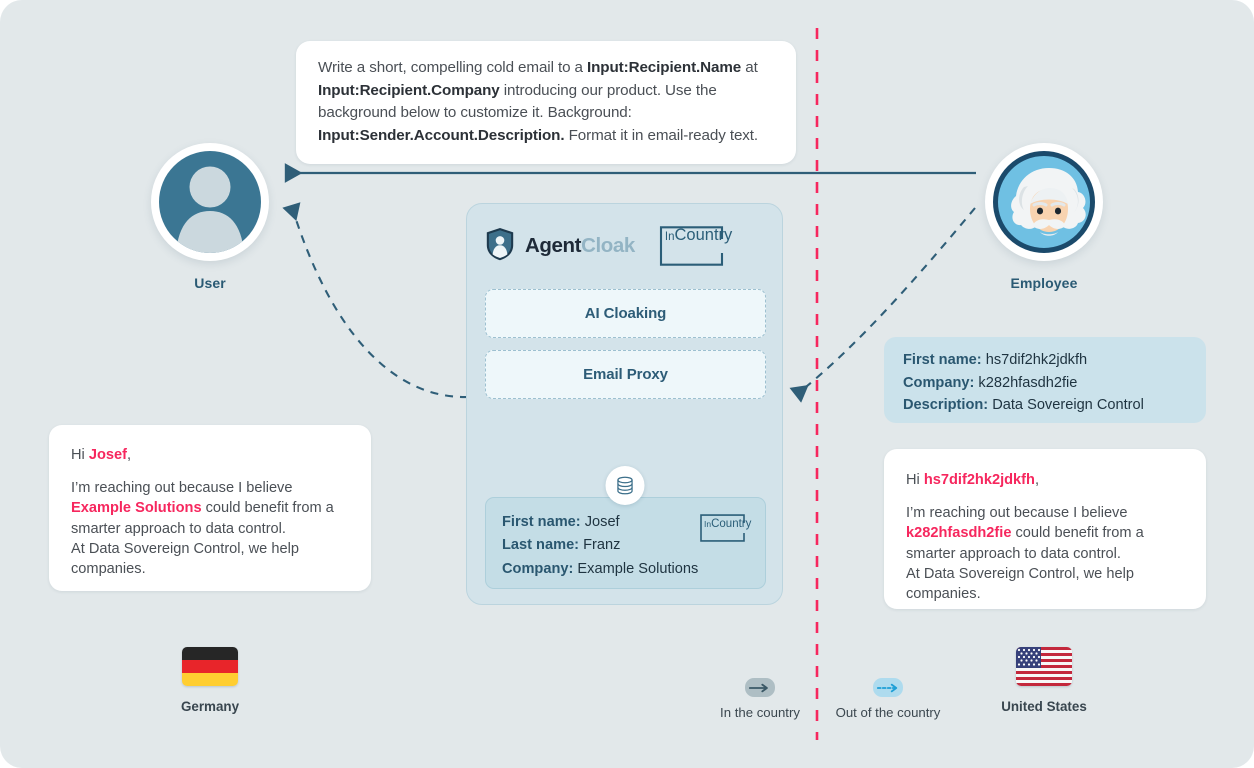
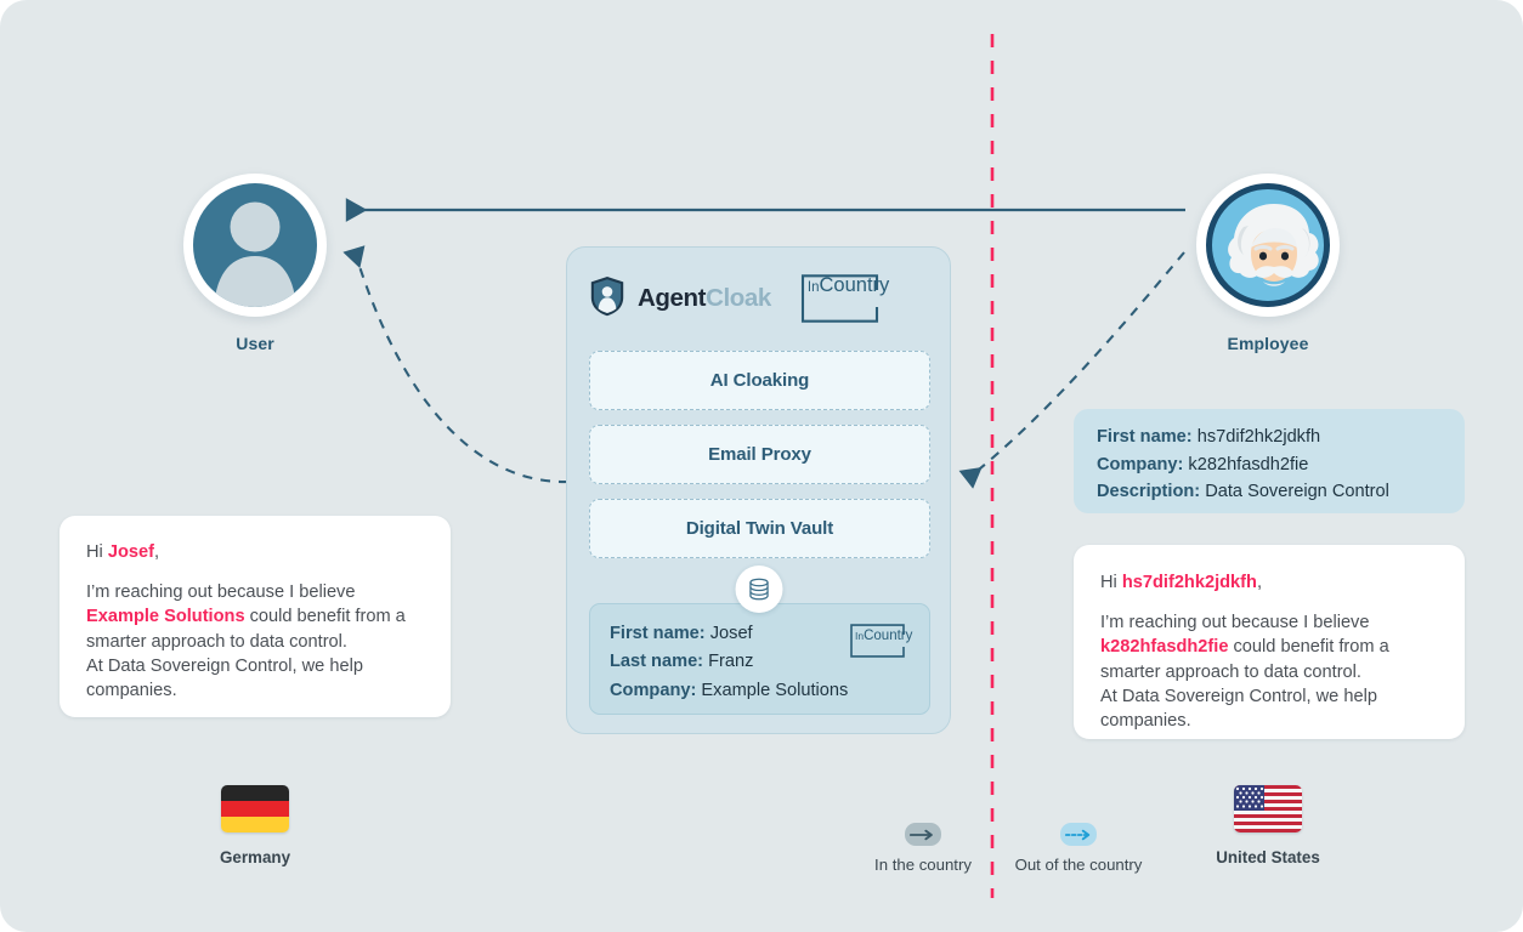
- Write a short, compelling cold email to a Input:Recipient.Name at Input:Recipient.Company introducing our product. Use the background below to customize it. Background: Input:Sender.Account.Description. Format it in email-ready text.
  User
  Employee
  AgentCloak
  InCountry
  AI Cloaking
  Email Proxy
+ Digital Twin Vault
  First name: Josef
  Last name: Franz
  Company: Example Solutions
  InCountry
  Hi Josef,
  I’m reaching out because I believe Example Solutions could benefit from a smarter approach to data control.
  At Data Sovereign Control, we help companies.
  First name: hs7dif2hk2jdkfh
  Company: k282hfasdh2fie
  Description: Data Sovereign Control
  Hi hs7dif2hk2jdkfh,
  I’m reaching out because I believe k282hfasdh2fie could benefit from a smarter approach to data control.
  At Data Sovereign Control, we help companies.
  Germany
  United States
  In the country
  Out of the country
